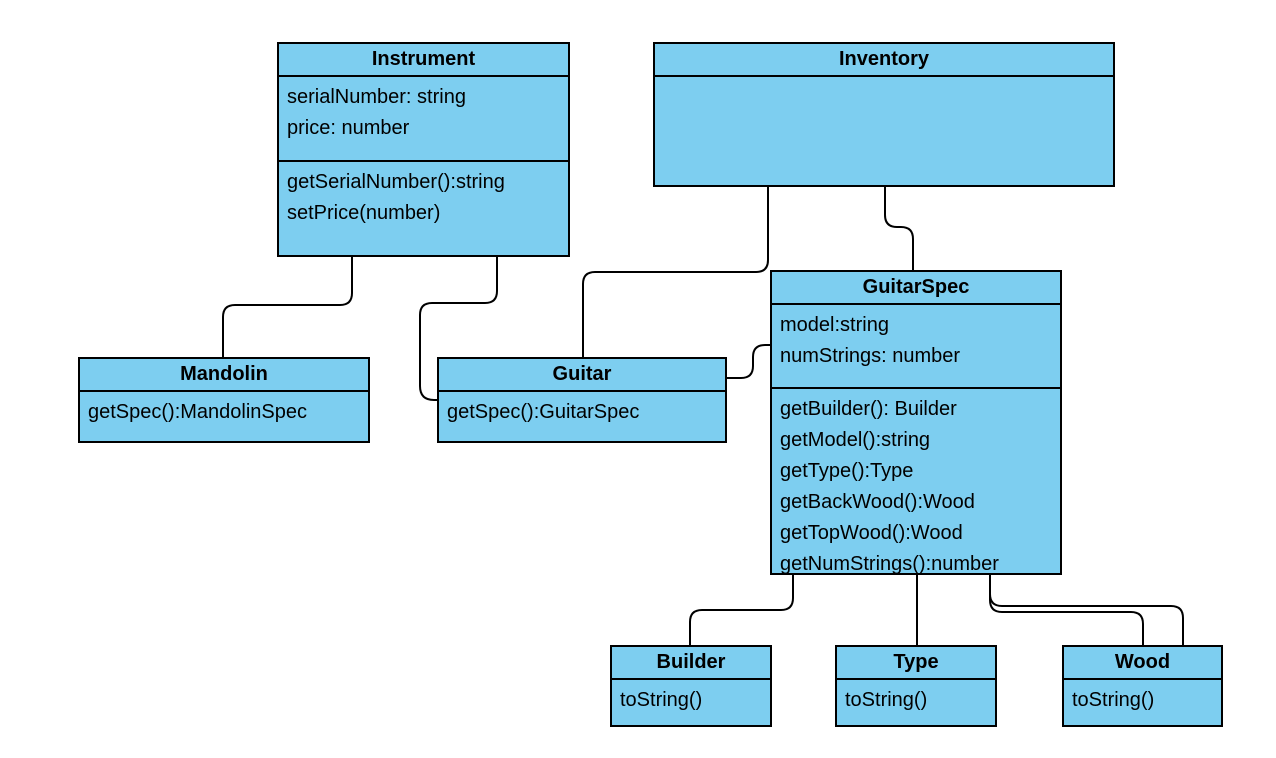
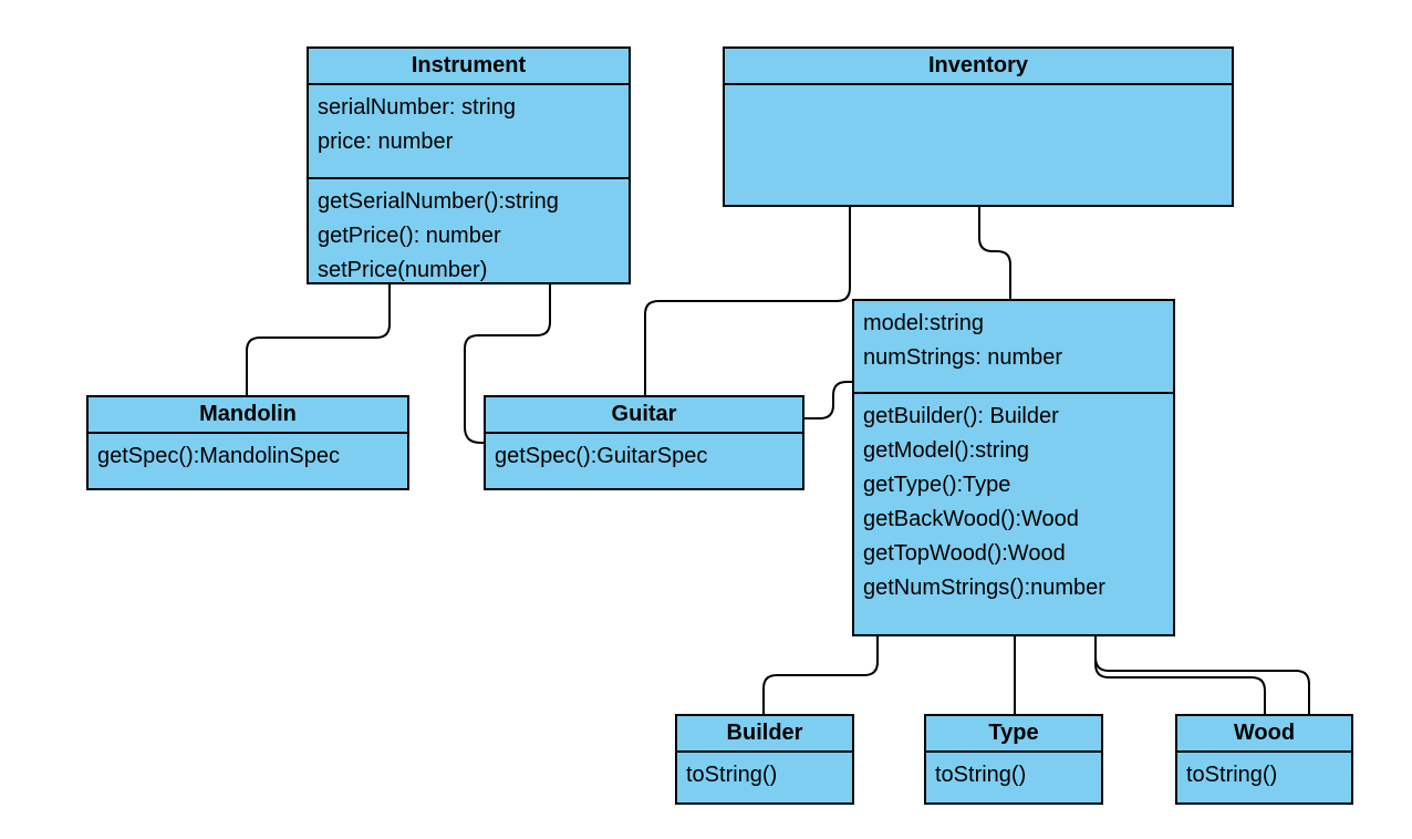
  Instrument
  serialNumber: string
  price: number
  getSerialNumber():string
+ getPrice(): number
  setPrice(number)
  Inventory
  Mandolin
  getSpec():MandolinSpec
  Guitar
  getSpec():GuitarSpec
- GuitarSpec
  model:string
  numStrings: number
  getBuilder(): Builder
  getModel():string
  getType():Type
  getBackWood():Wood
  getTopWood():Wood
  getNumStrings():number
  Builder
  toString()
  Type
  toString()
  Wood
  toString()
